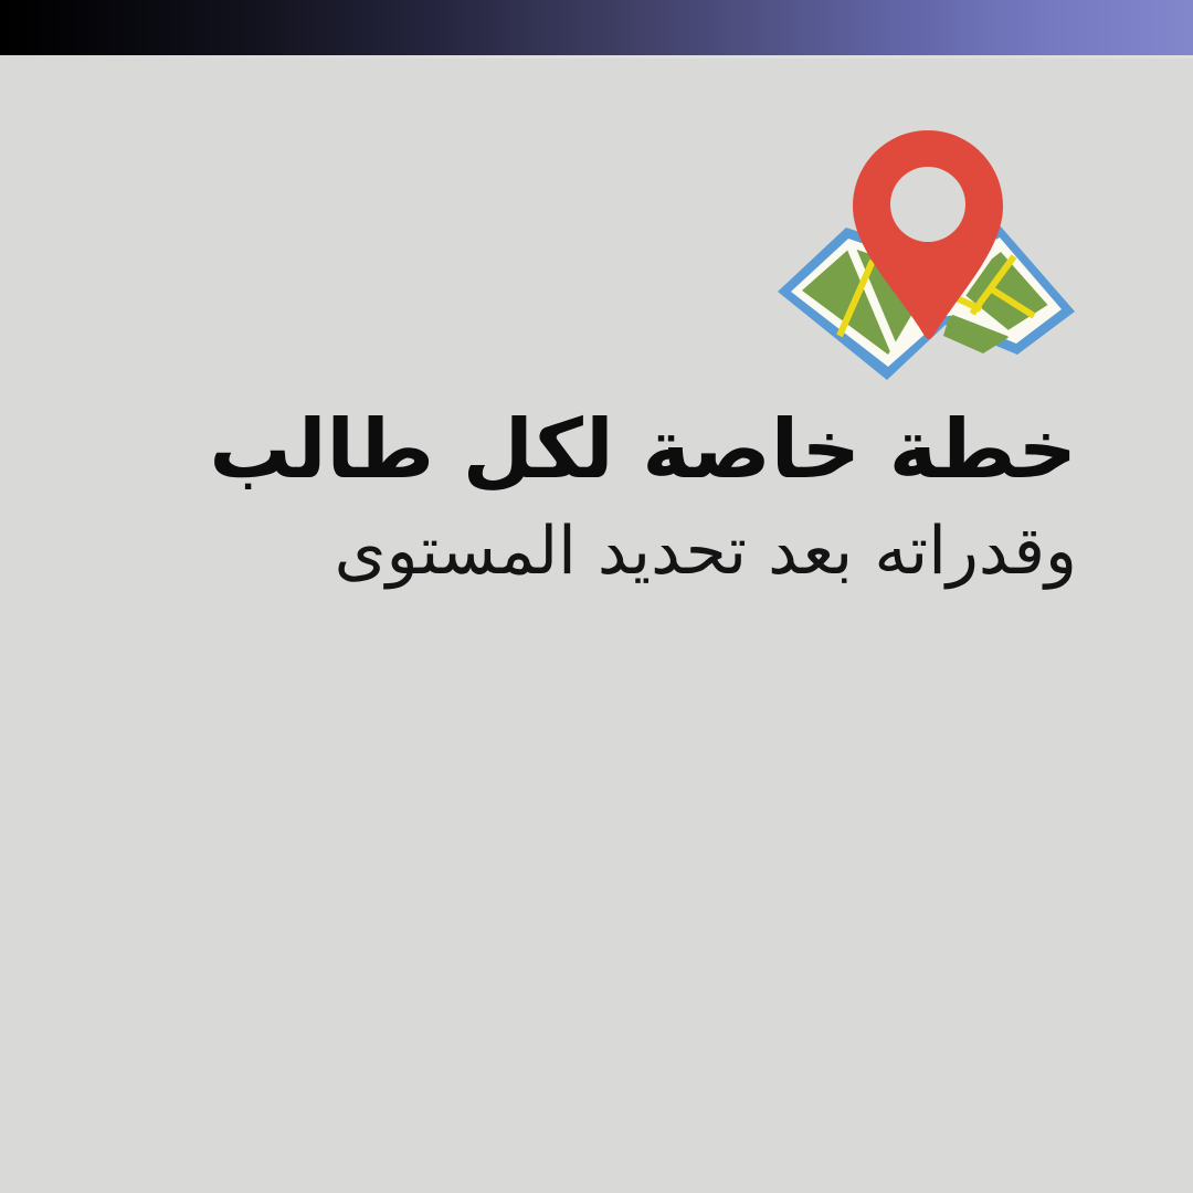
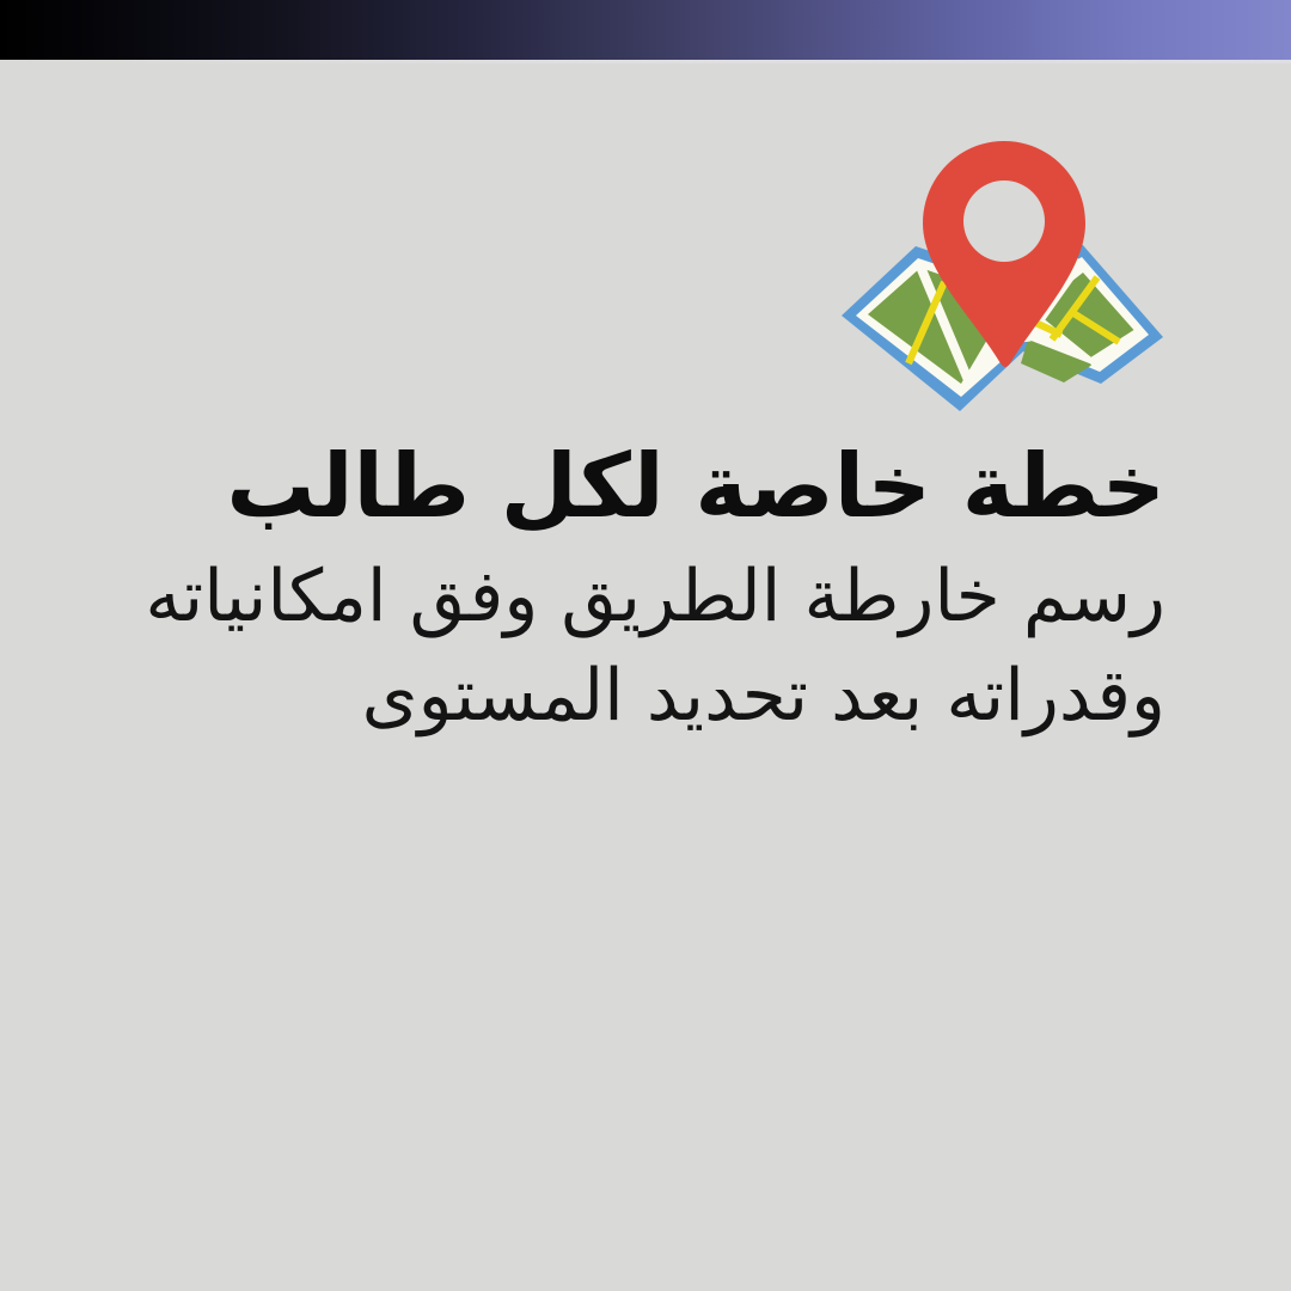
  خطة خاصة لكل طالب
+ رسم خارطة الطريق وفق امكانياته
  وقدراته بعد تحديد المستوى
